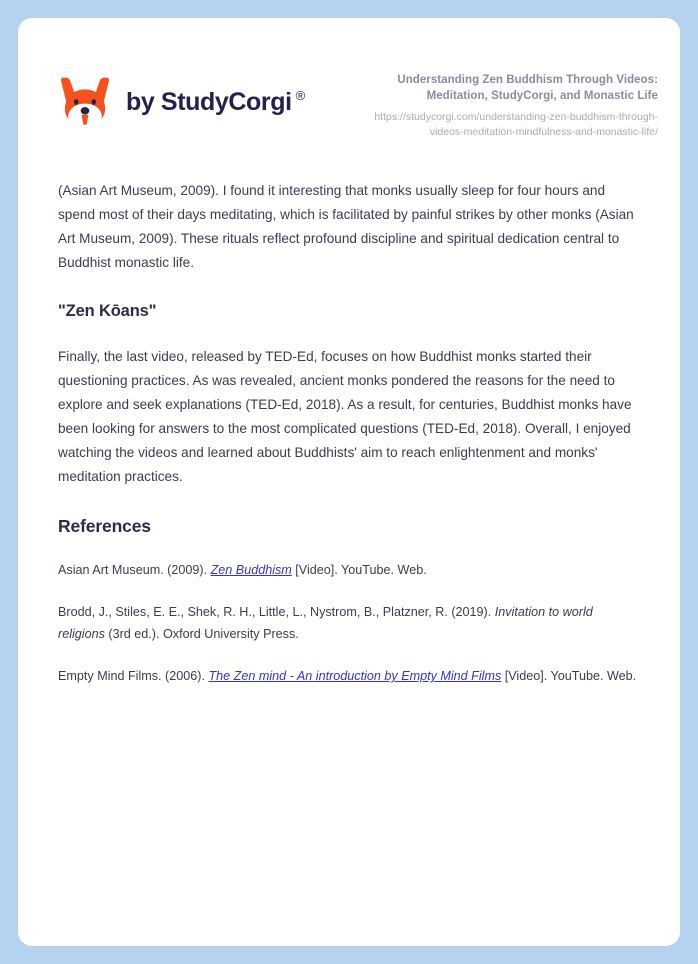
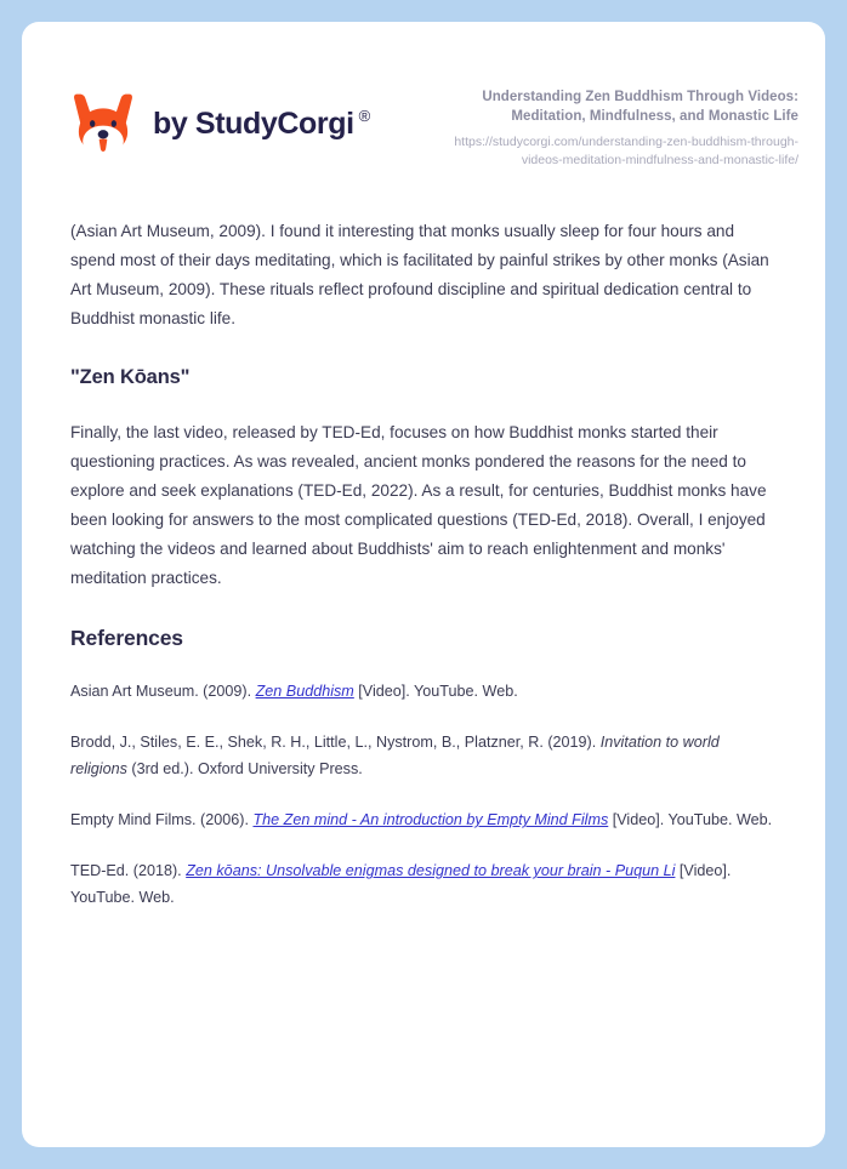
  by StudyCorgi
  ®
- Understanding Zen Buddhism Through Videos: Meditation, StudyCorgi, and Monastic Life
+ Understanding Zen Buddhism Through Videos: Meditation, Mindfulness, and Monastic Life
  https://studycorgi.com/understanding-zen-buddhism-through-videos-meditation-mindfulness-and-monastic-life/
  (Asian Art Museum, 2009). I found it interesting that monks usually sleep for four hours and spend most of their days meditating, which is facilitated by painful strikes by other monks (Asian Art Museum, 2009). These rituals reflect profound discipline and spiritual dedication central to Buddhist monastic life.
  "Zen Kōans"
- Finally, the last video, released by TED-Ed, focuses on how Buddhist monks started their questioning practices. As was revealed, ancient monks pondered the reasons for the need to explore and seek explanations (TED-Ed, 2018). As a result, for centuries, Buddhist monks have been looking for answers to the most complicated questions (TED-Ed, 2018). Overall, I enjoyed watching the videos and learned about Buddhists' aim to reach enlightenment and monks' meditation practices.
+ Finally, the last video, released by TED-Ed, focuses on how Buddhist monks started their questioning practices. As was revealed, ancient monks pondered the reasons for the need to explore and seek explanations (TED-Ed, 2022). As a result, for centuries, Buddhist monks have been looking for answers to the most complicated questions (TED-Ed, 2018). Overall, I enjoyed watching the videos and learned about Buddhists' aim to reach enlightenment and monks' meditation practices.
  References
  Asian Art Museum. (2009). Zen Buddhism [Video]. YouTube. Web.
  Brodd, J., Stiles, E. E., Shek, R. H., Little, L., Nystrom, B., Platzner, R. (2019). Invitation to world religions (3rd ed.). Oxford University Press.
  Empty Mind Films. (2006). The Zen mind - An introduction by Empty Mind Films [Video]. YouTube. Web.
+ TED-Ed. (2018). Zen kōans: Unsolvable enigmas designed to break your brain - Puqun Li [Video]. YouTube. Web.
